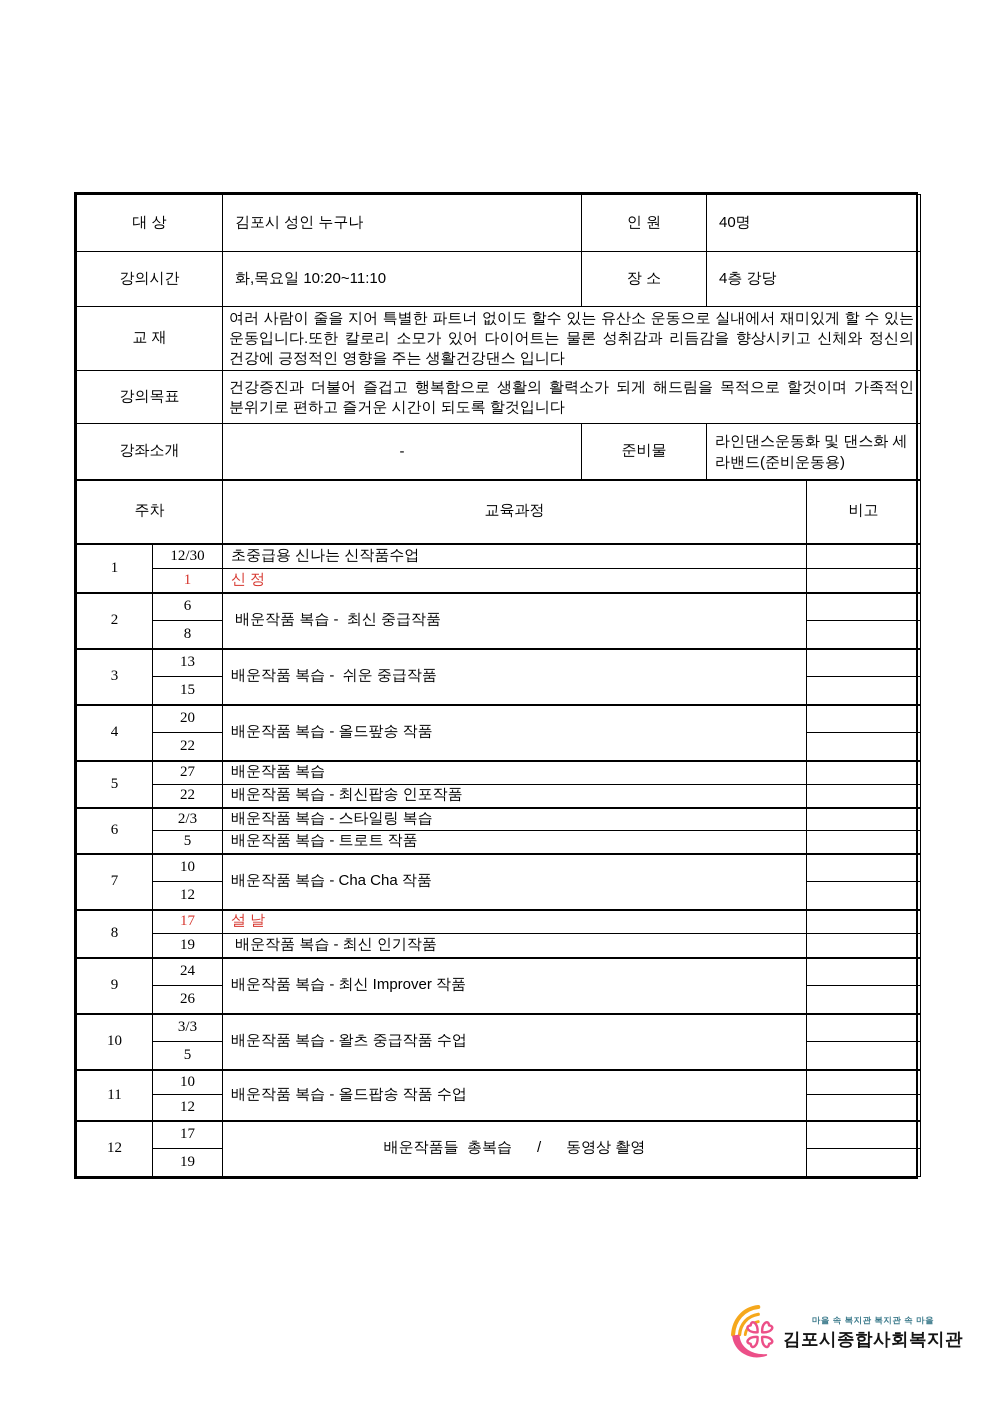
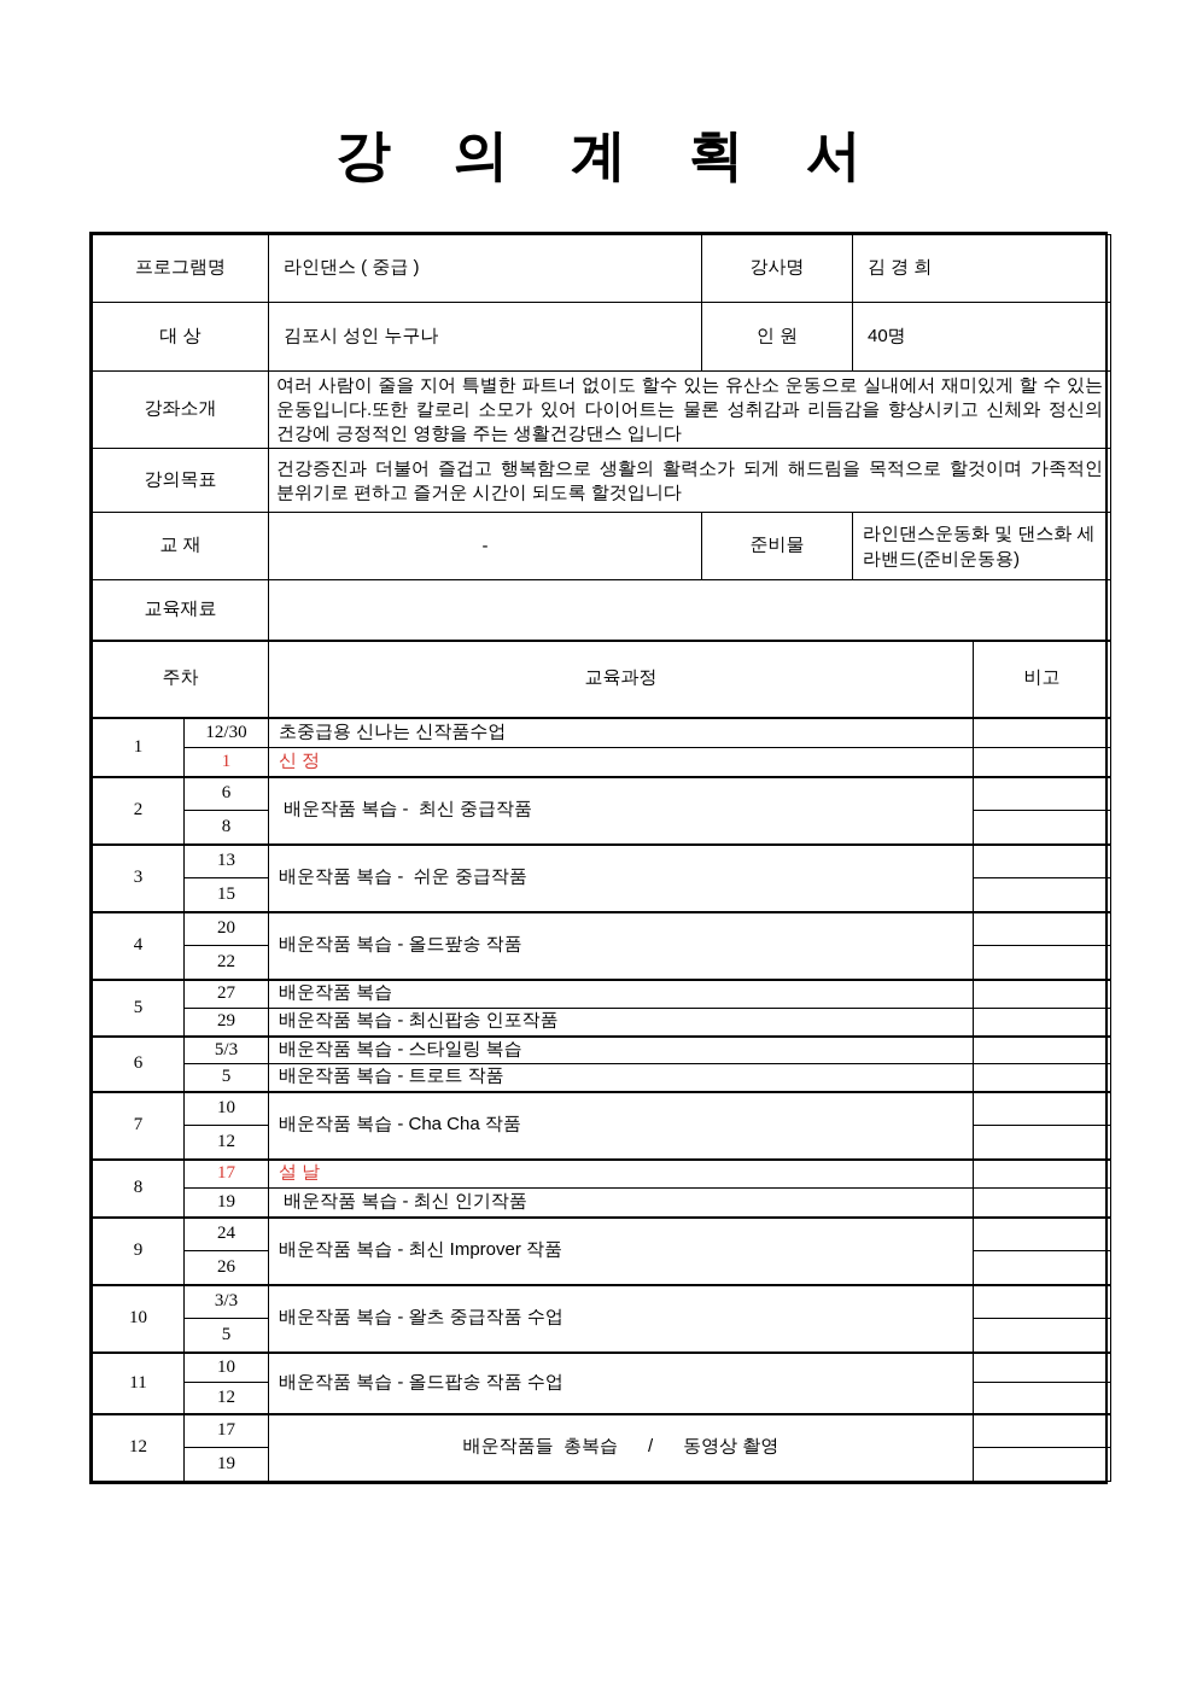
+ 강 의 계 획 서
+ 프로그램명	라인댄스 ( 중급 )	강사명	김 경 희
  대 상	김포시 성인 누구나	인 원	40명
- 강의시간	화,목요일 10:20~11:10	장 소	4층 강당
- 교 재	여러 사람이 줄을 지어 특별한 파트너 없이도 할수 있는 유산소 운동으로 실내에서 재미있게 할 수 있는 운동입니다.또한 칼로리 소모가 있어 다이어트는 물론 성취감과 리듬감을 향상시키고 신체와 정신의 건강에 긍정적인 영향을 주는 생활건강댄스 입니다
+ 강좌소개	여러 사람이 줄을 지어 특별한 파트너 없이도 할수 있는 유산소 운동으로 실내에서 재미있게 할 수 있는 운동입니다.또한 칼로리 소모가 있어 다이어트는 물론 성취감과 리듬감을 향상시키고 신체와 정신의 건강에 긍정적인 영향을 주는 생활건강댄스 입니다
  강의목표	건강증진과 더불어 즐겁고 행복함으로 생활의 활력소가 되게 해드림을 목적으로 할것이며 가족적인 분위기로 편하고 즐거운 시간이 되도록 할것입니다
- 강좌소개	-	준비물	라인댄스운동화 및 댄스화 세라밴드(준비운동용)
+ 교 재	-	준비물	라인댄스운동화 및 댄스화 세라밴드(준비운동용)
+ 교육재료
  주차	교육과정	비고
  1	12/30	초중급용 신나는 신작품수업
  1	신 정
  2	6	배운작품 복습 - 최신 중급작품
  8
  3	13	배운작품 복습 - 쉬운 중급작품
  15
  4	20	배운작품 복습 - 올드팦송 작품
  22
  5	27	배운작품 복습
- 22	배운작품 복습 - 최신팝송 인포작품
+ 29	배운작품 복습 - 최신팝송 인포작품
- 6	2/3	배운작품 복습 - 스타일링 복습
+ 6	5/3	배운작품 복습 - 스타일링 복습
  5	배운작품 복습 - 트로트 작품
  7	10	배운작품 복습 - Cha Cha 작품
  12
  8	17	설 날
  19	배운작품 복습 - 최신 인기작품
  9	24	배운작품 복습 - 최신 Improver 작품
  26
  10	3/3	배운작품 복습 - 왈츠 중급작품 수업
  5
  11	10	배운작품 복습 - 올드팝송 작품 수업
  12
  12	17	배운작품들 총복습 / 동영상 촬영
  19
- 마을 속 복지관 복지관 속 마을
- 김포시종합사회복지관
